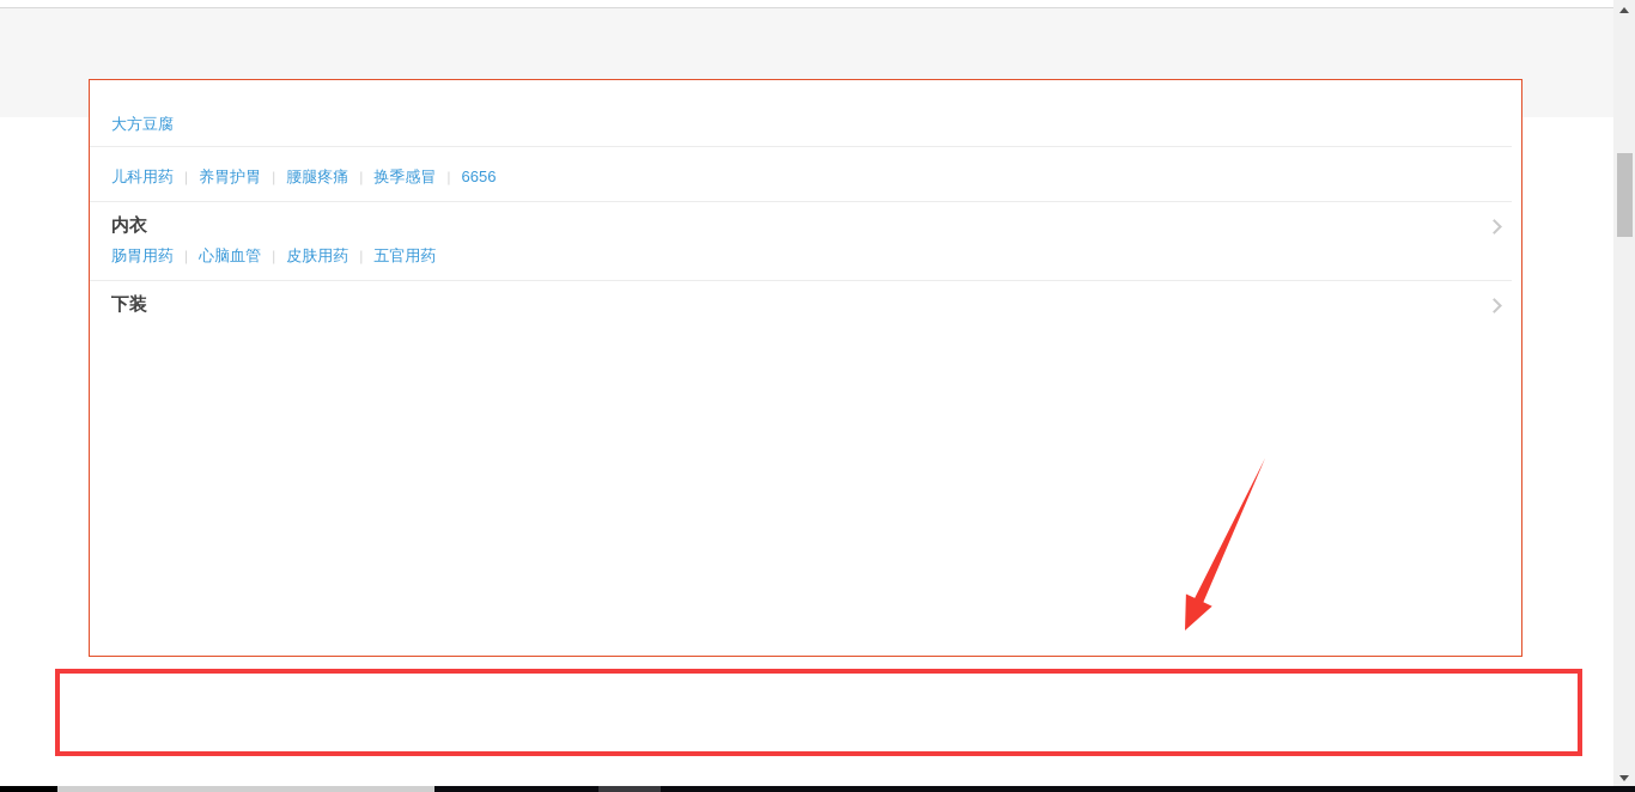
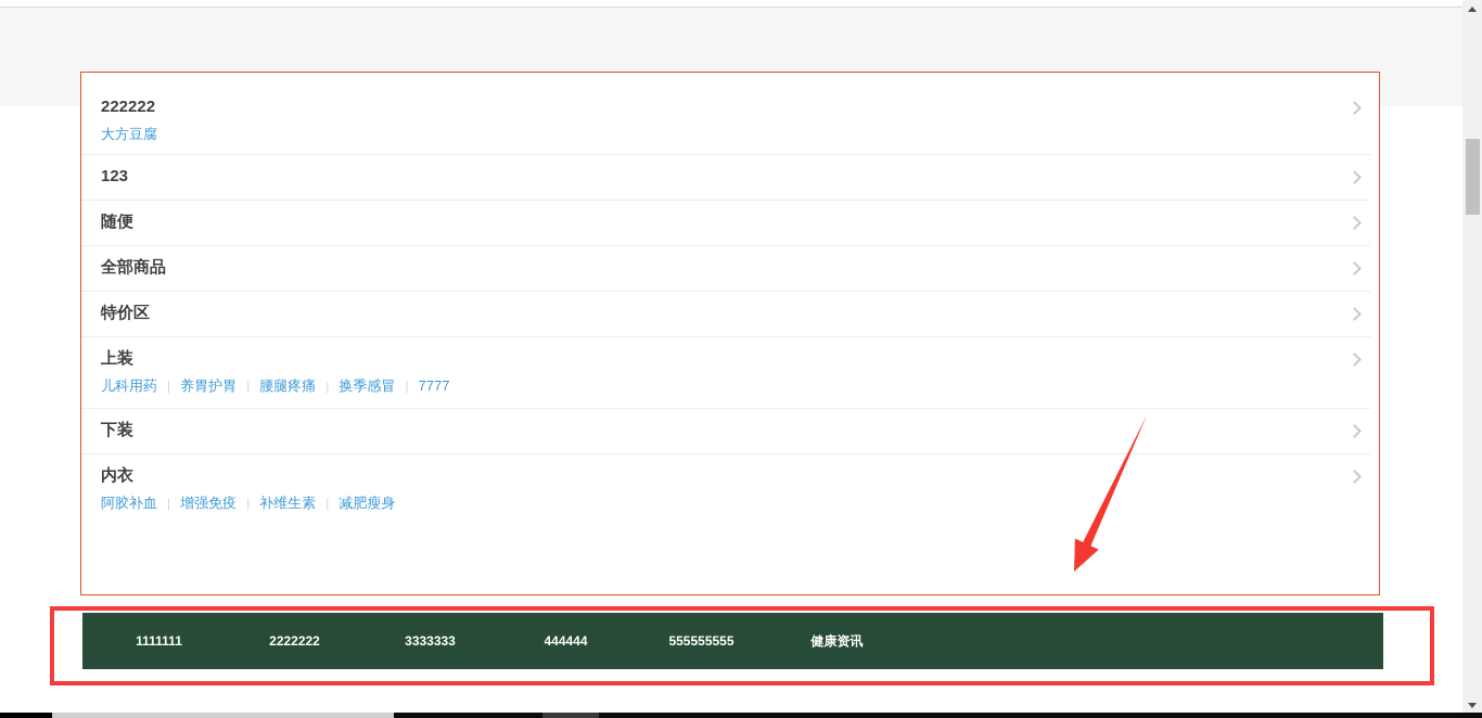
+ 222222
  大方豆腐
+ 123
+ 随便
+ 全部商品
+ 特价区
+ 上装
- 儿科用药 | 养胃护胃 | 腰腿疼痛 | 换季感冒 6656
+ 儿科用药 | 养胃护胃 | 腰腿疼痛 | 换季感冒 7777
- 内衣
+ 下装
- 肠胃用药 | 心脑血管 | 皮肤用药 | 五官用药
- 下装
+ 内衣
+ 阿胶补血 | 增强免疫 | 补维生素 | 减肥瘦身
+ 1111111
+ 2222222
+ 3333333
+ 444444
+ 555555555
+ 健康资讯
